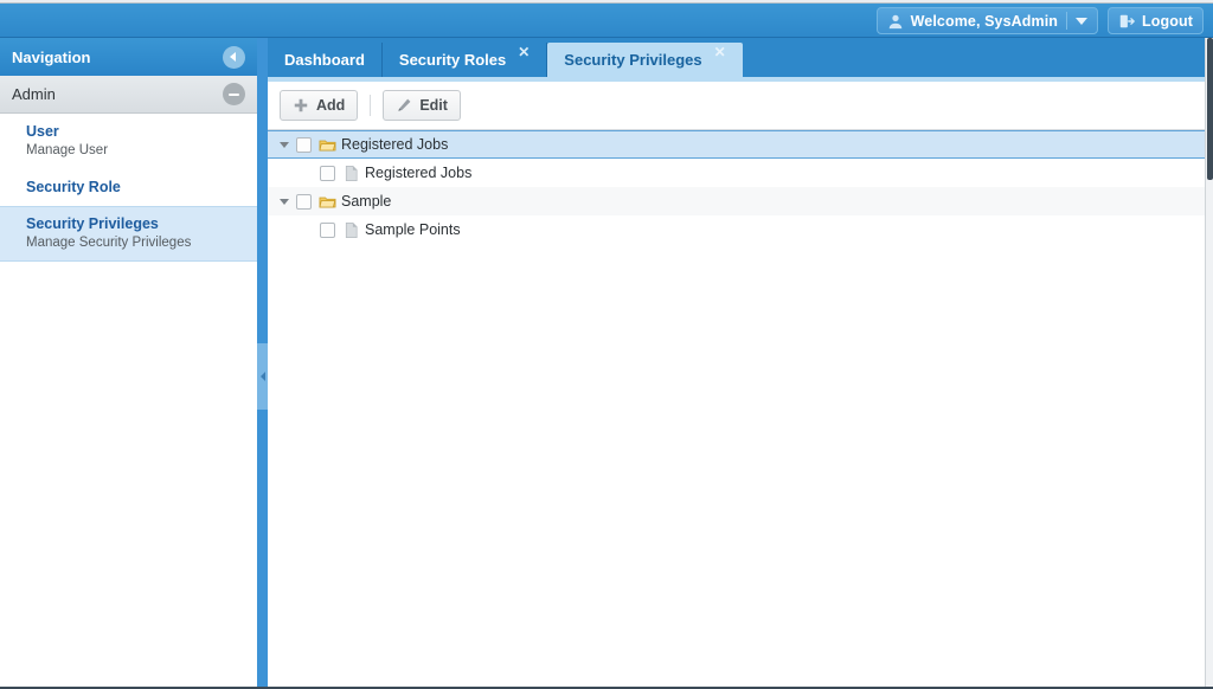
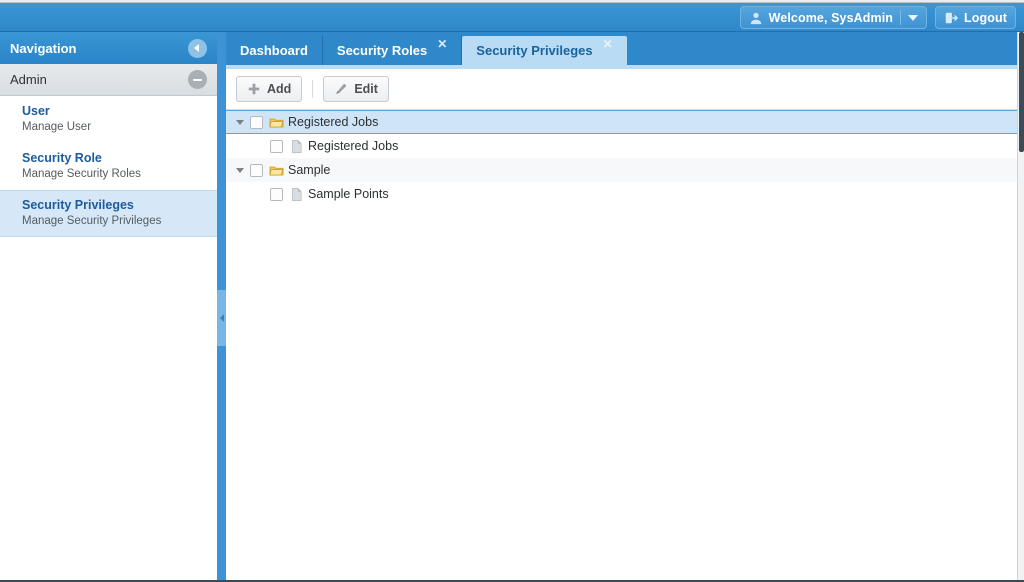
  Welcome, SysAdmin
  Logout
  Navigation
  Admin
  User
  Manage User
  Security Role
+ Manage Security Roles
  Security Privileges
  Manage Security Privileges
  Dashboard
  Security Roles
  ✕
  Security Privileges
  ✕
  Add
  Edit
  Registered Jobs
  Registered Jobs
  Sample
  Sample Points
